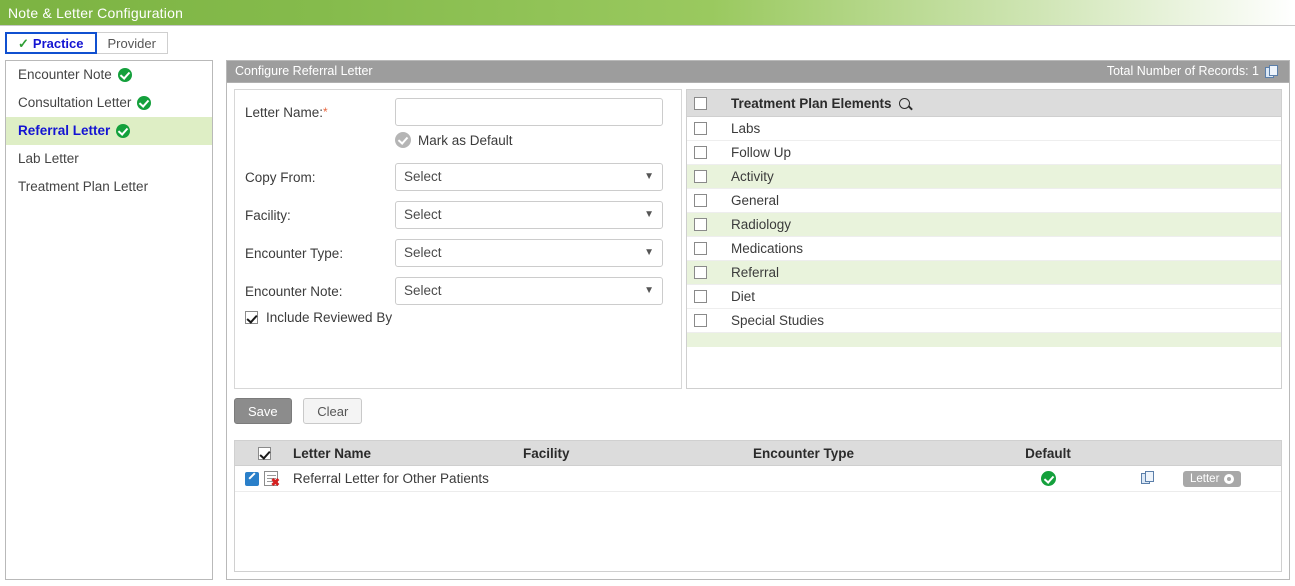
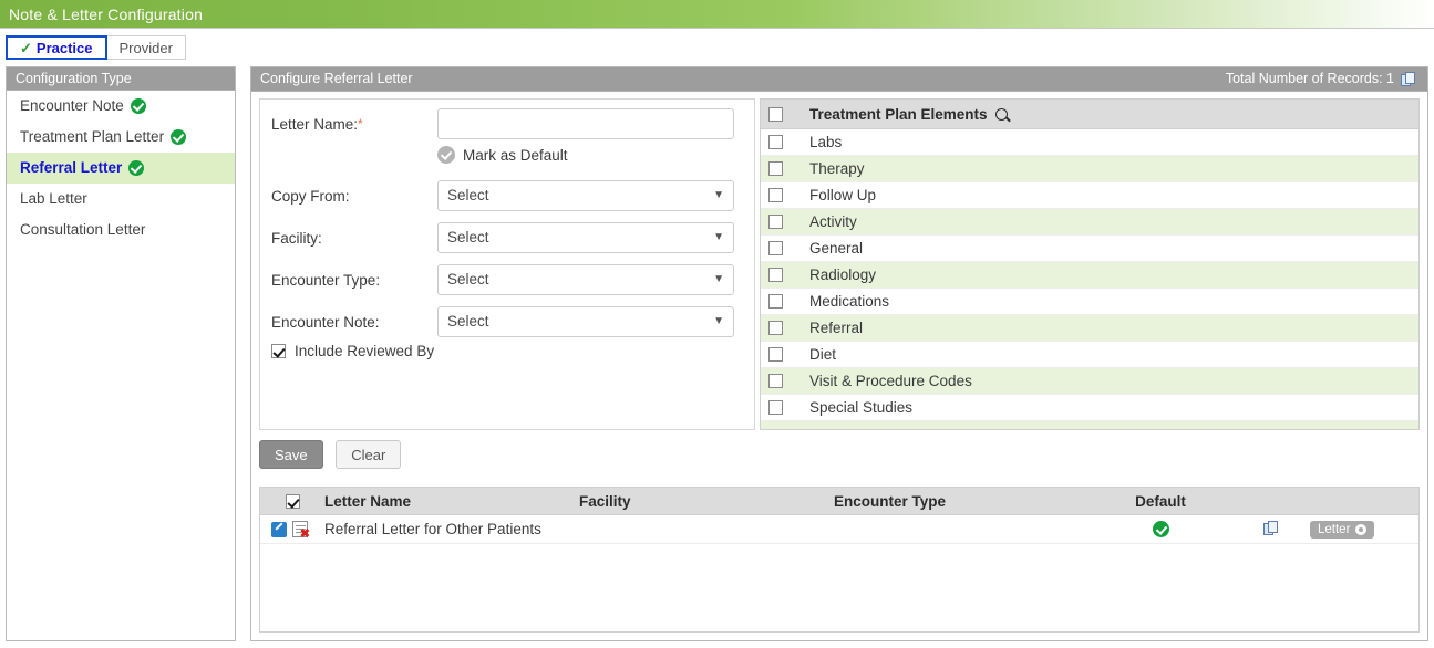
  Note & Letter Configuration
  ✓
  Practice
  Provider
+ Configuration Type
  Encounter Note
- Consultation Letter
+ Treatment Plan Letter
  Referral Letter
  Lab Letter
- Treatment Plan Letter
+ Consultation Letter
  Configure Referral Letter
  Total Number of Records: 1
  Letter Name:*
  Mark as Default
  Copy From:
  Select
  ▼
  Facility:
  Select
  ▼
  Encounter Type:
  Select
  ▼
  Encounter Note:
  Select
  ▼
  Include Reviewed By
  Treatment Plan Elements
  Labs
+ Therapy
  Follow Up
  Activity
  General
  Radiology
  Medications
  Referral
  Diet
+ Visit & Procedure Codes
  Special Studies
  Save Clear
  Letter Name
  Facility
  Encounter Type
  Default
  ✖
  Referral Letter for Other Patients
  Letter
